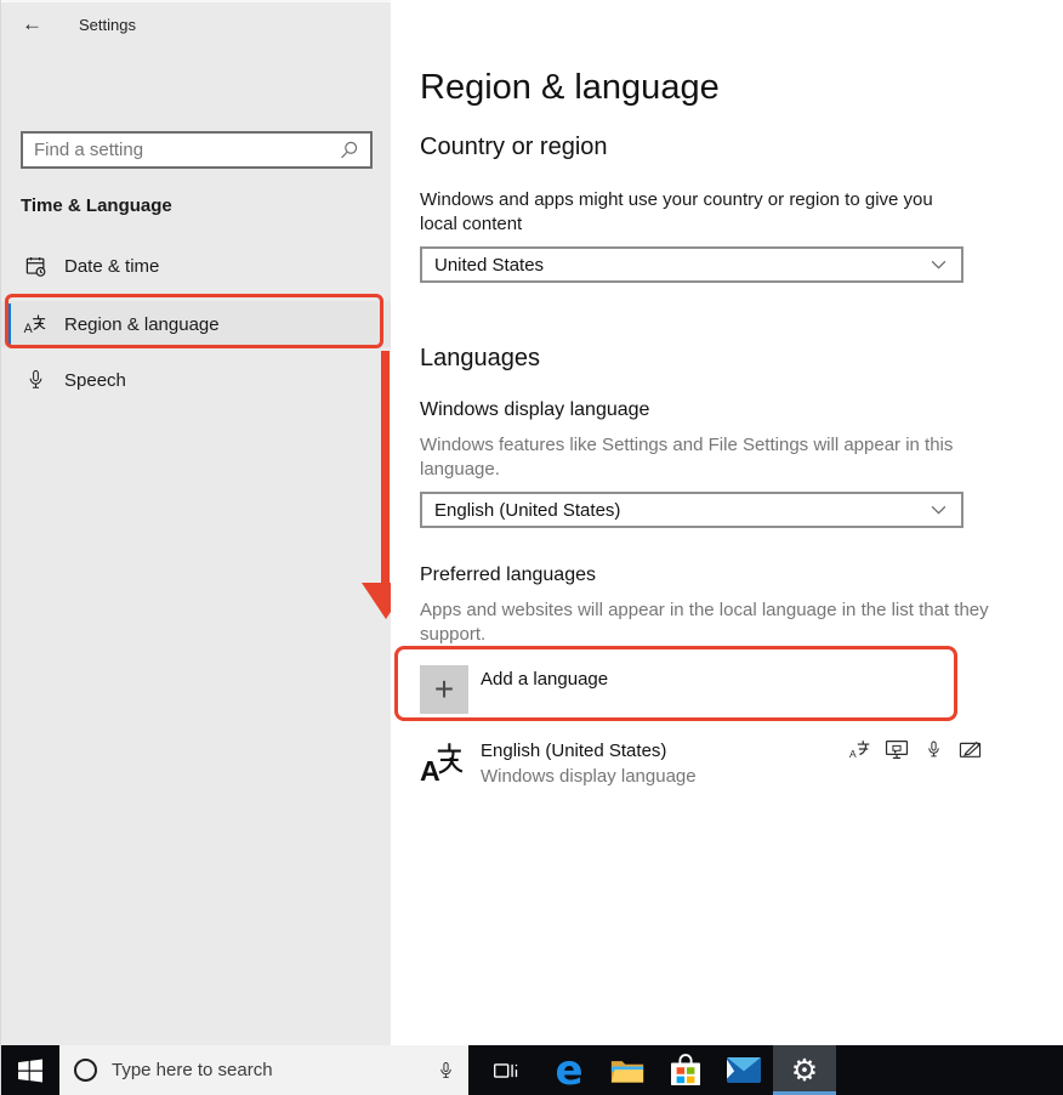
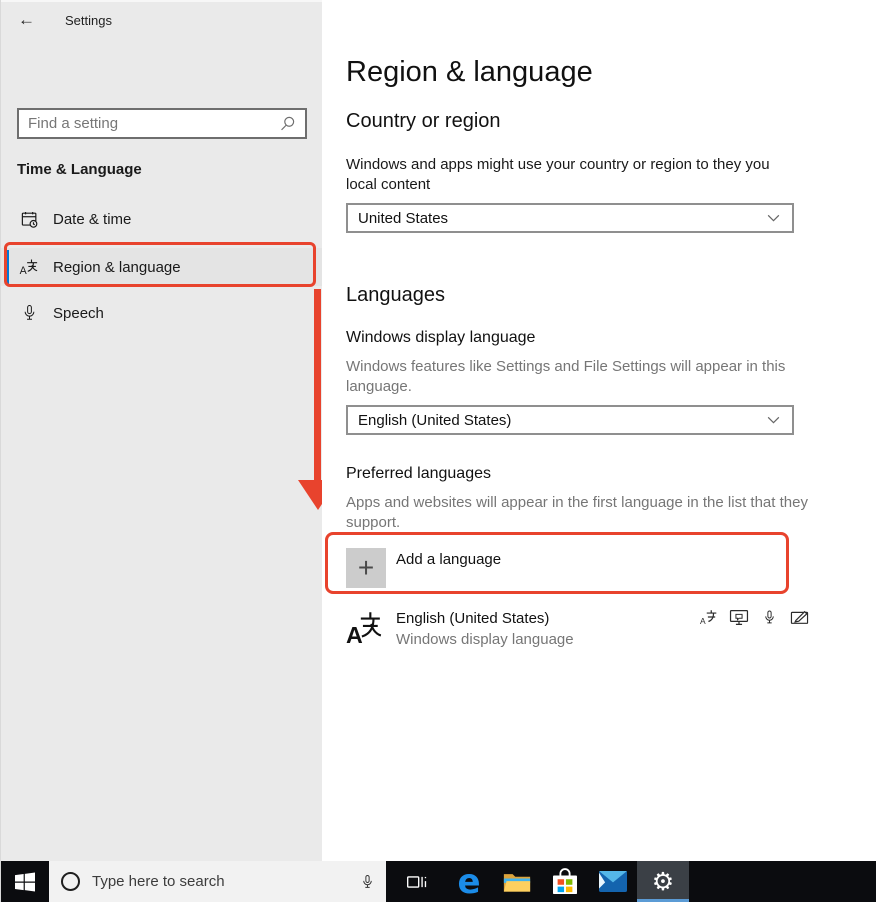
  ←
  Settings
  Find a setting
  Time & Language
  Date & time
  A
  Region & language
  Speech
  Region & language
  Country or region
- Windows and apps might use your country or region to give you local content
+ Windows and apps might use your country or region to they you local content
  United States
  Languages
  Windows display language
  Windows features like Settings and File Settings will appear in this language.
  English (United States)
  Preferred languages
- Apps and websites will appear in the local language in the list that they support.
+ Apps and websites will appear in the first language in the list that they support.
  +
  Add a language
  A
  English (United States)
  Windows display language
  A
  Type here to search
  e
  ⚙
